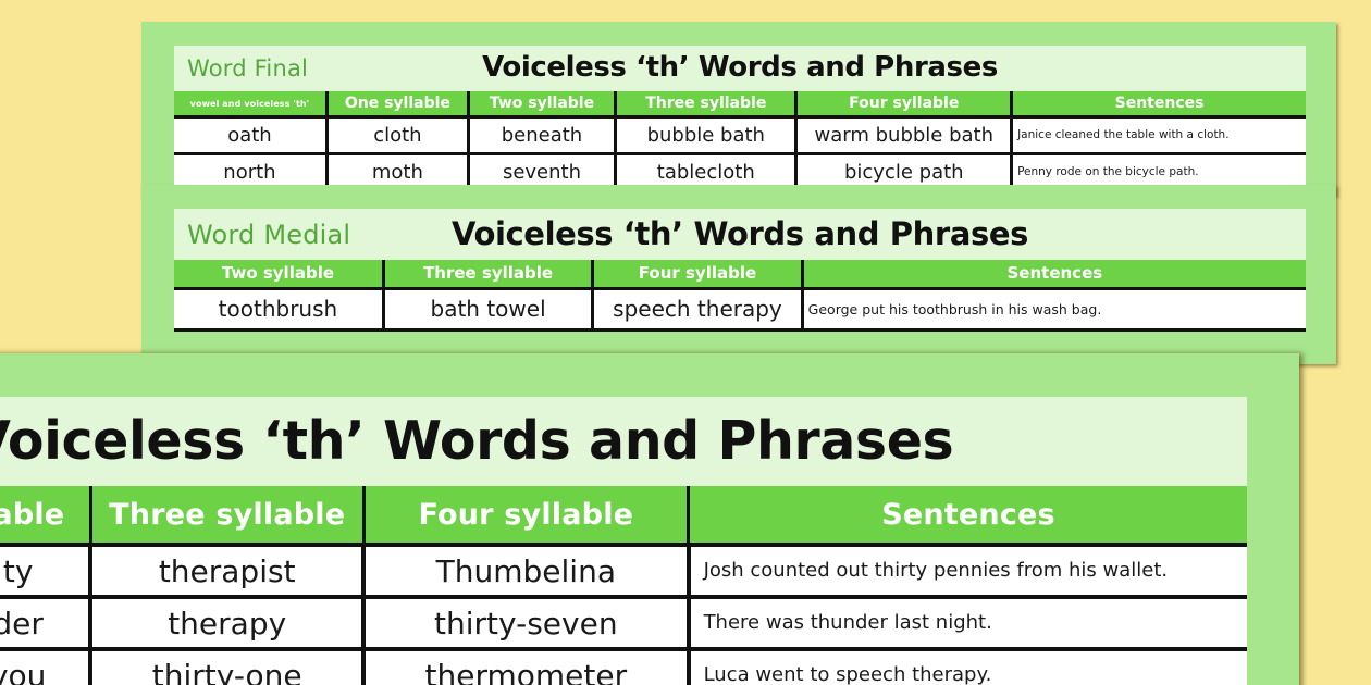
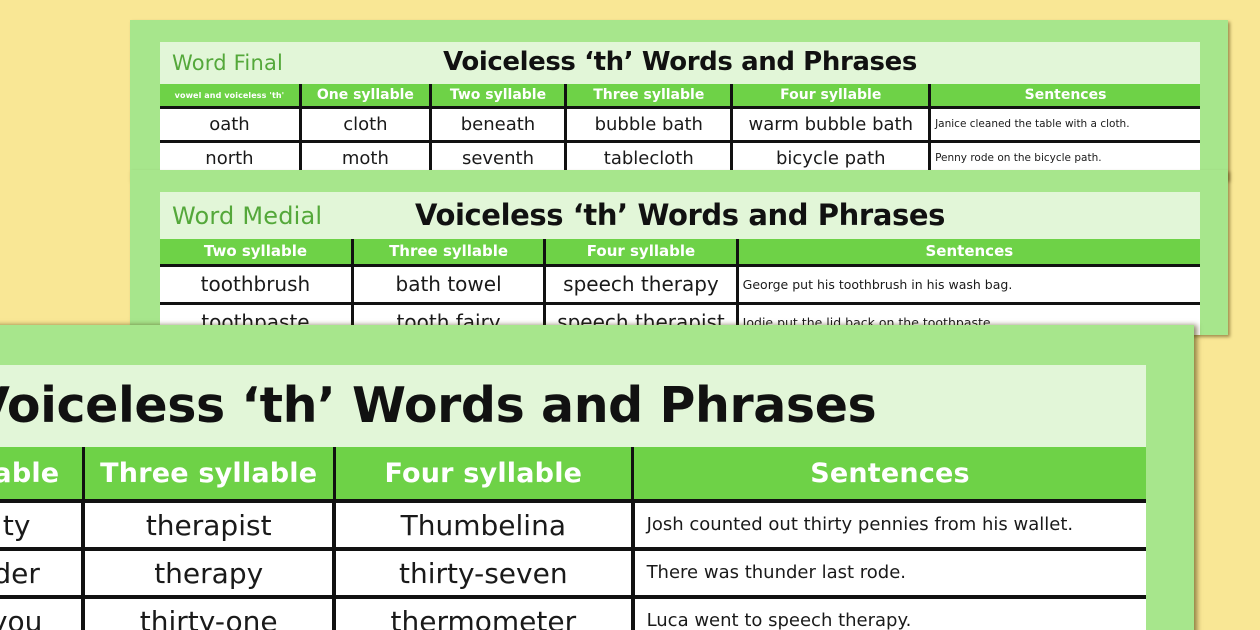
  Word Final
  Voiceless ‘th’ Words and Phrases
  vowel and voiceless 'th'	One syllable	Two syllable	Three syllable	Four syllable	Sentences
  oath	cloth	beneath	bubble bath	warm bubble bath	Janice cleaned the table with a cloth.
  north	moth	seventh	tablecloth	bicycle path	Penny rode on the bicycle path.
  Word Medial
  Voiceless ‘th’ Words and Phrases
  Two syllable	Three syllable	Four syllable	Sentences
  toothbrush	bath towel	speech therapy	George put his toothbrush in his wash bag.
+ toothpaste	tooth fairy	speech therapist	Jodie put the lid back on the toothpaste.
  oiceless ‘th’ Words and Phrases
  able	Three syllable	Four syllable	Sentences
  ty	therapist	Thumbelina	Josh counted out thirty pennies from his wallet.
- der	therapy	thirty-seven	There was thunder last night.
+ der	therapy	thirty-seven	There was thunder last rode.
  ou	thirty-one	thermometer	Luca went to speech therapy.
